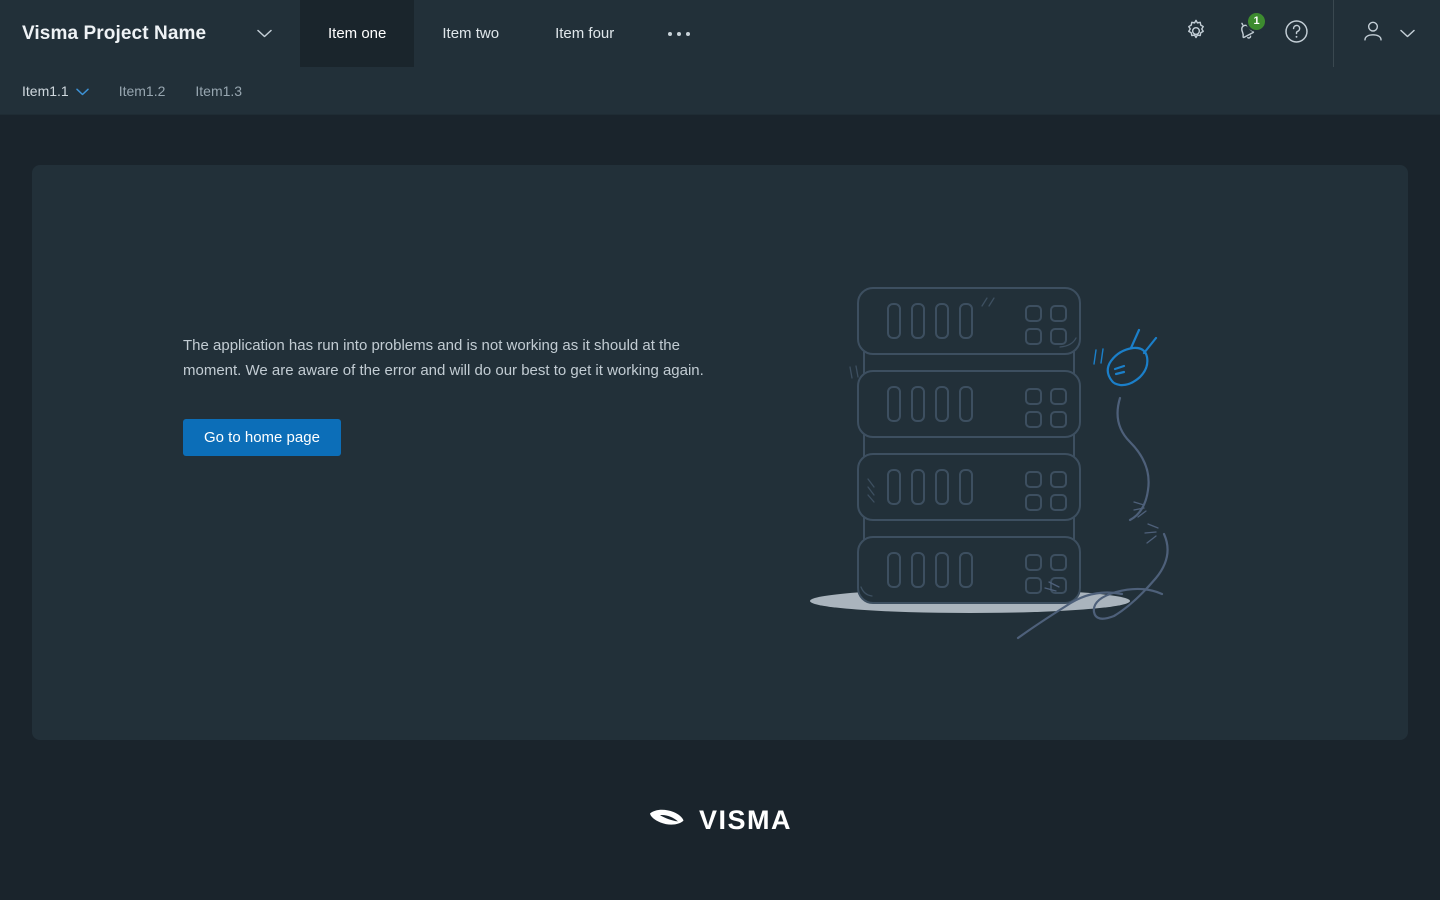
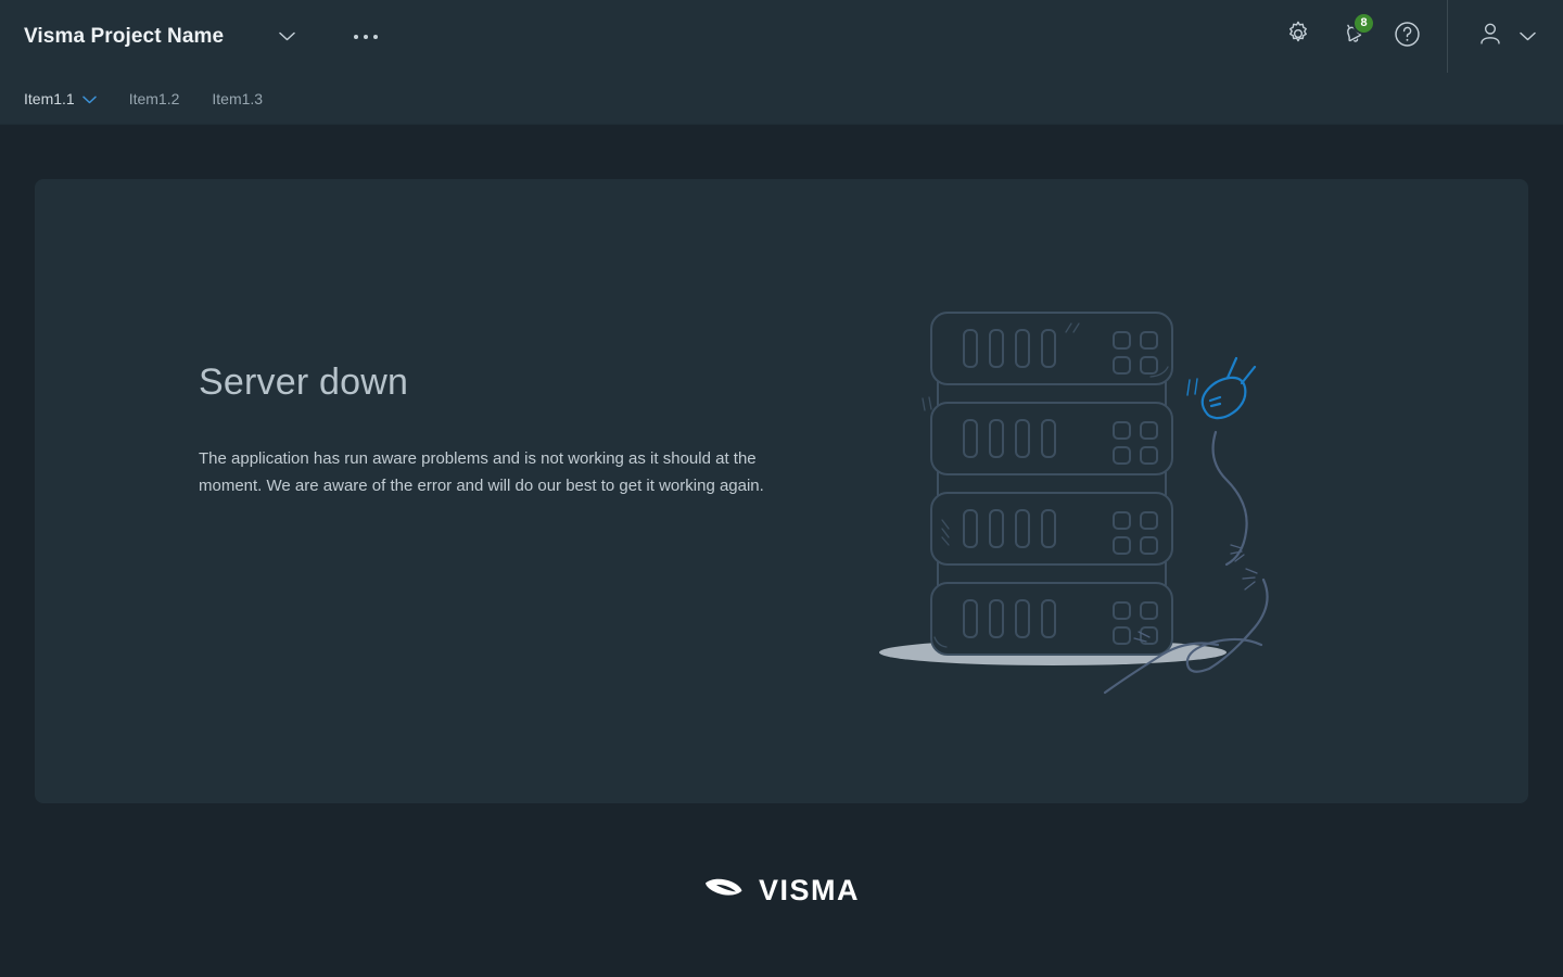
  Visma Project Name
- Item one
- Item two
- Item four
- 1
+ 8
  Item1.1
  Item1.2
  Item1.3
+ Server down
- The application has run into problems and is not working as it should at the moment. We are aware of the error and will do our best to get it working again.
+ The application has run aware problems and is not working as it should at the moment. We are aware of the error and will do our best to get it working again.
- Go to home page
  VISMA
